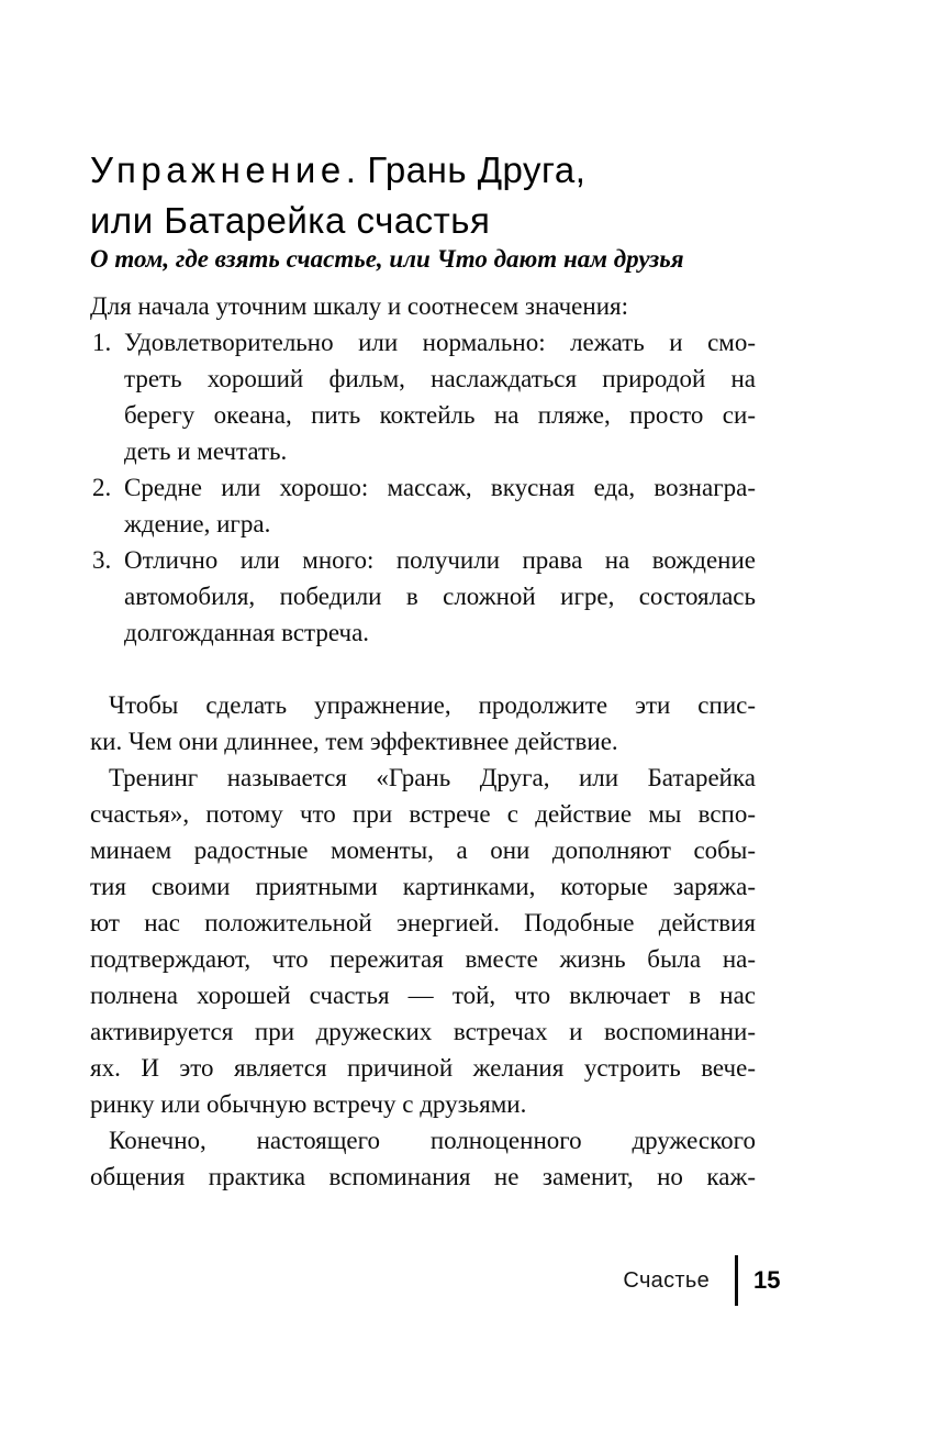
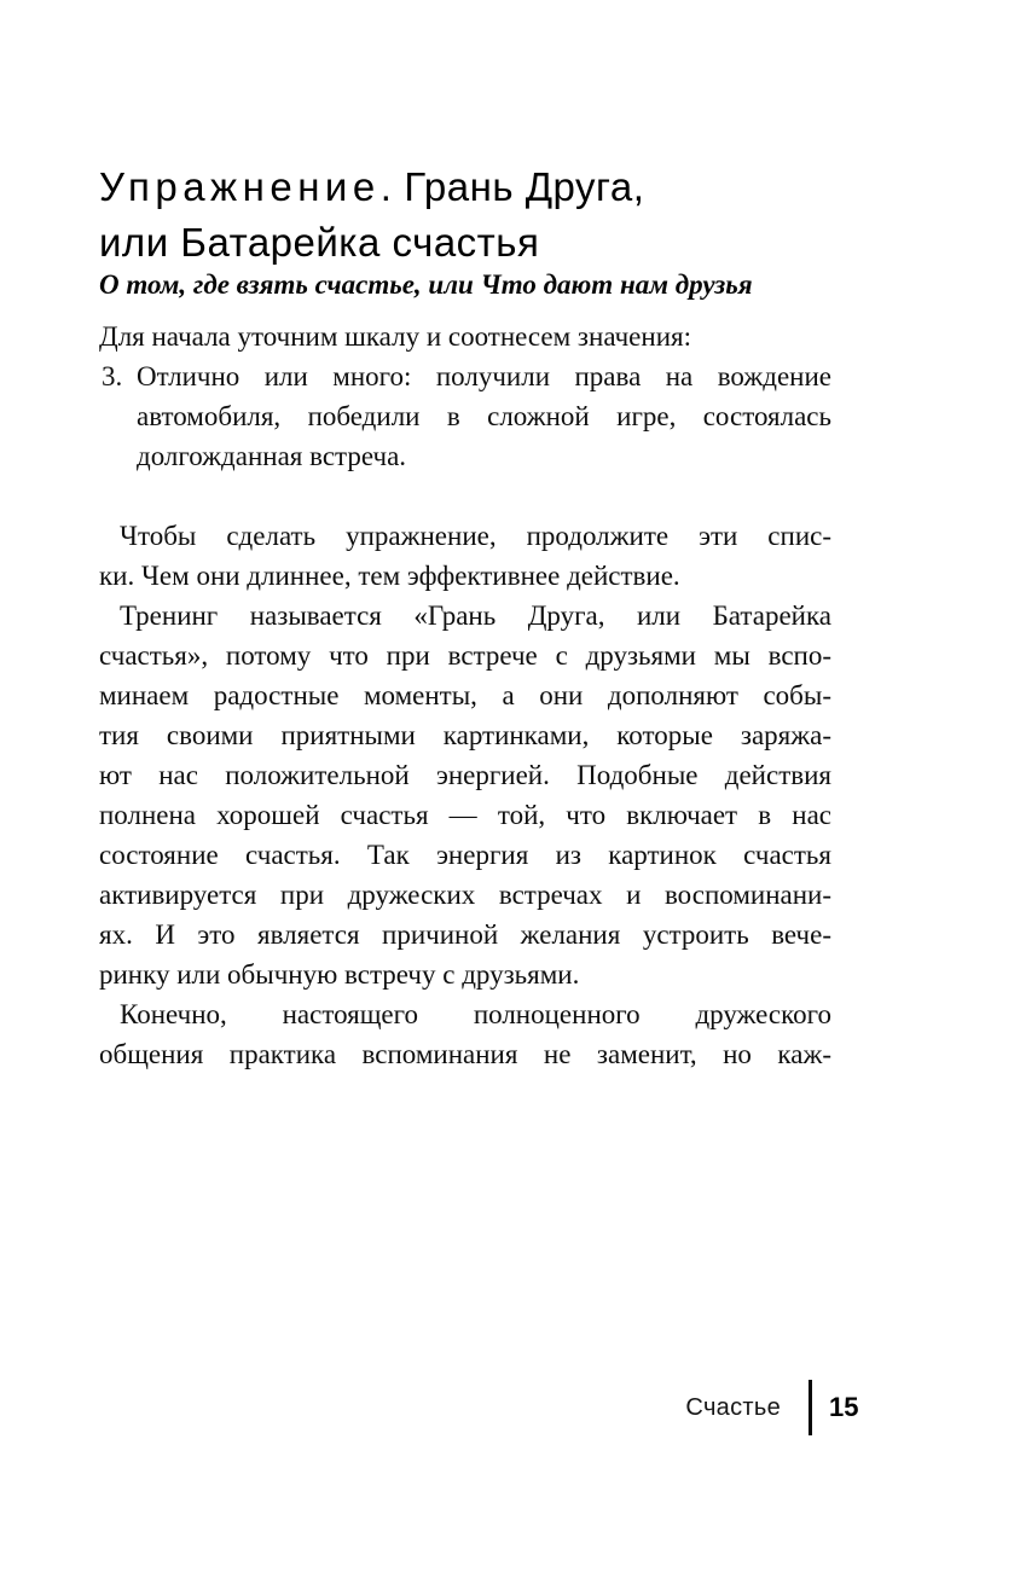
  Упражнение. Грань Друга,
  или Батарейка счастья
  О том, где взять счастье, или Что дают нам друзья
  Для начала уточним шкалу и соотнесем значения:
- 1.
- Удовлетворительно или нормально: лежать и смо-
- треть хороший фильм, наслаждаться природой на
- берегу океана, пить коктейль на пляже, просто си-
- деть и мечтать.
- 2.
- Средне или хорошо: массаж, вкусная еда, вознагра-
- ждение, игра.
  3.
  Отлично или много: получили права на вождение
  автомобиля, победили в сложной игре, состоялась
  долгожданная встреча.
  Чтобы сделать упражнение, продолжите эти спис-
  ки. Чем они длиннее, тем эффективнее действие.
  Тренинг называется «Грань Друга, или Батарейка
- счастья», потому что при встрече с действие мы вспо-
+ счастья», потому что при встрече с друзьями мы вспо-
  минаем радостные моменты, а они дополняют собы-
  тия своими приятными картинками, которые заряжа-
  ют нас положительной энергией. Подобные действия
- подтверждают, что пережитая вместе жизнь была на-
  полнена хорошей счастья — той, что включает в нас
+ состояние счастья. Так энергия из картинок счастья
  активируется при дружеских встречах и воспоминани-
  ях. И это является причиной желания устроить вече-
  ринку или обычную встречу с друзьями.
  Конечно, настоящего полноценного дружеского
  общения практика вспоминания не заменит, но каж-
  Счастье
  15
